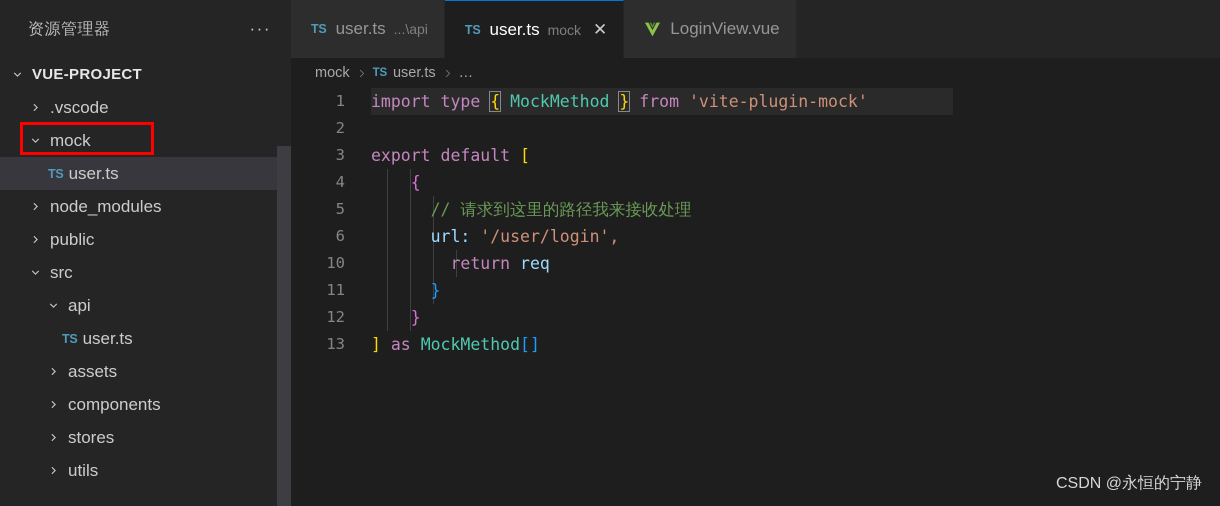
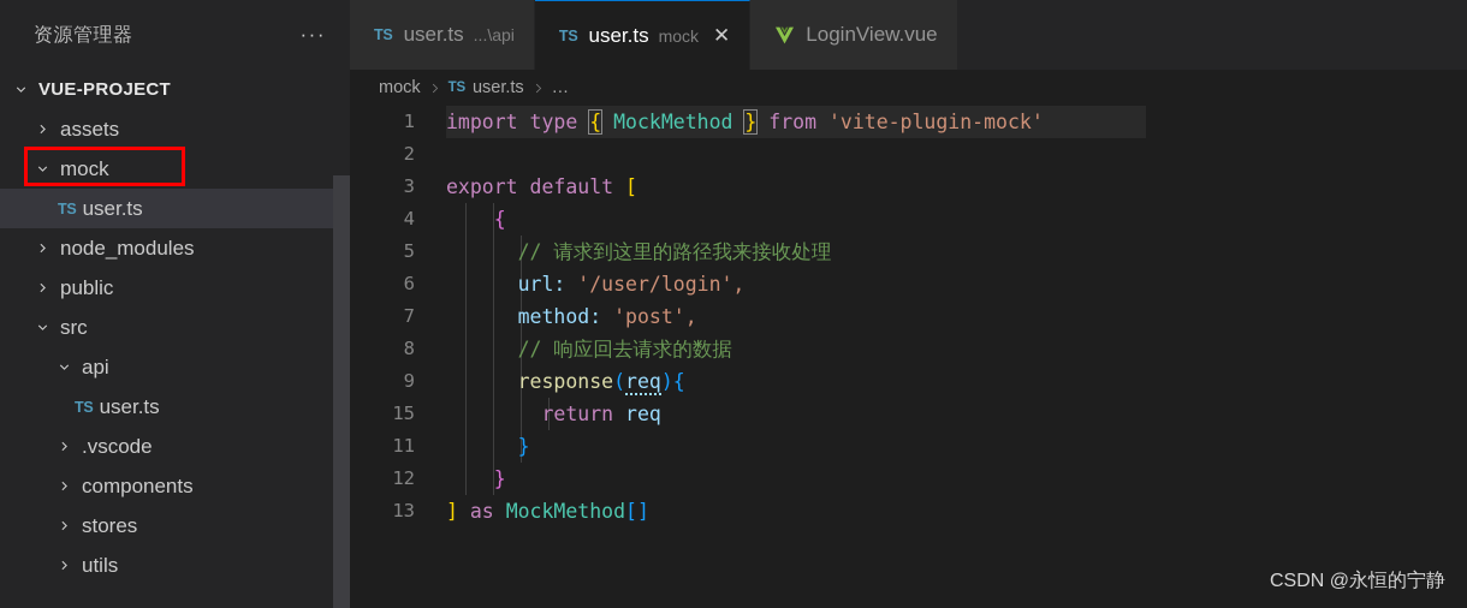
  资源管理器
  ···
  VUE-PROJECT
- .vscode
+ assets
  mock
  TS
  user.ts
  node_modules
  public
  src
  api
  TS
  user.ts
- assets
+ .vscode
  components
  stores
  utils
  TS
  user.ts
  ...\api
  TS
  user.ts
  mock
  ✕
  LoginView.vue
  mock
  TS
  user.ts
  …
  1
  import type { MockMethod } from 'vite-plugin-mock'
  2
  3
  export default [
  4
  {
  5
  // 请求到这里的路径我来接收处理
  6
  url: '/user/login',
+ 7
+ method: 'post',
+ 8
+ // 响应回去请求的数据
+ 9
+ response(req){
- 10
+ 15
  return req
  11
  }
  12
  }
  13
  ] as MockMethod[]
  CSDN @永恒的宁静
